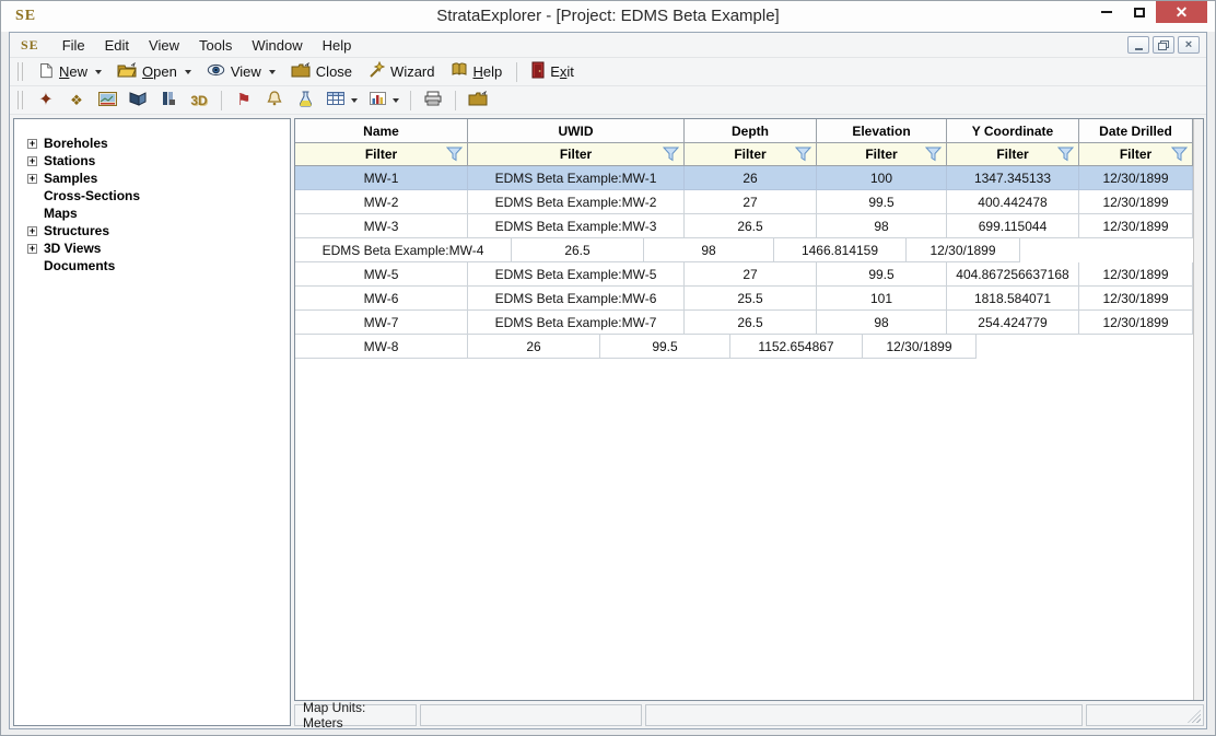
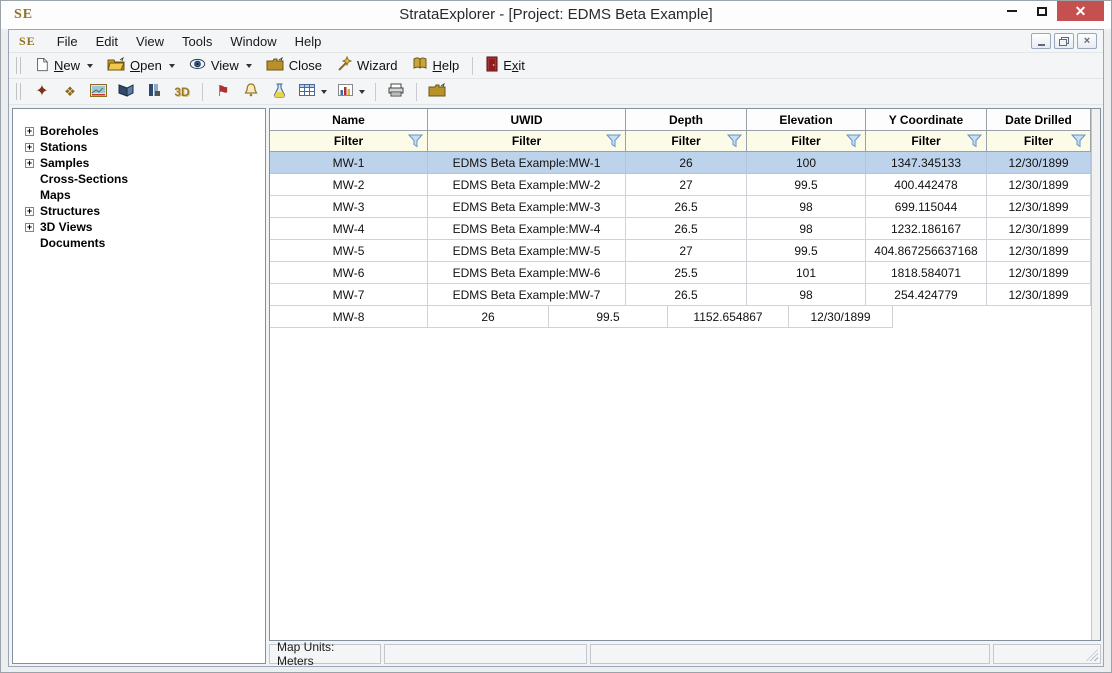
  SE
  StrataExplorer - [Project: EDMS Beta Example]
  ✕
  SE
  File
  Edit
  View
  Tools
  Window
  Help
  ×
  New
  Open
  View
  Close
  Wizard
  Help
  Exit
  ✦
  ❖
  3D
  ⚑
  +
  Boreholes
  +
  Stations
  +
  Samples
  Cross-Sections
  Maps
  +
  Structures
  +
  3D Views
  Documents
  Name
  UWID
  Depth
  Elevation
  Y Coordinate
  Date Drilled
  Filter
  Filter
  Filter
  Filter
  Filter
  Filter
  MW-1
  EDMS Beta Example:MW-1
  26
  100
  1347.345133
  12/30/1899
  MW-2
  EDMS Beta Example:MW-2
  27
  99.5
  400.442478
  12/30/1899
  MW-3
  EDMS Beta Example:MW-3
  26.5
  98
  699.115044
  12/30/1899
+ MW-4
  EDMS Beta Example:MW-4
  26.5
  98
- 1466.814159
+ 1232.186167
  12/30/1899
  MW-5
  EDMS Beta Example:MW-5
  27
  99.5
  404.867256637168
  12/30/1899
  MW-6
  EDMS Beta Example:MW-6
  25.5
  101
  1818.584071
  12/30/1899
  MW-7
  EDMS Beta Example:MW-7
  26.5
  98
  254.424779
  12/30/1899
  MW-8
  26
  99.5
  1152.654867
  12/30/1899
  Map Units: Meters
